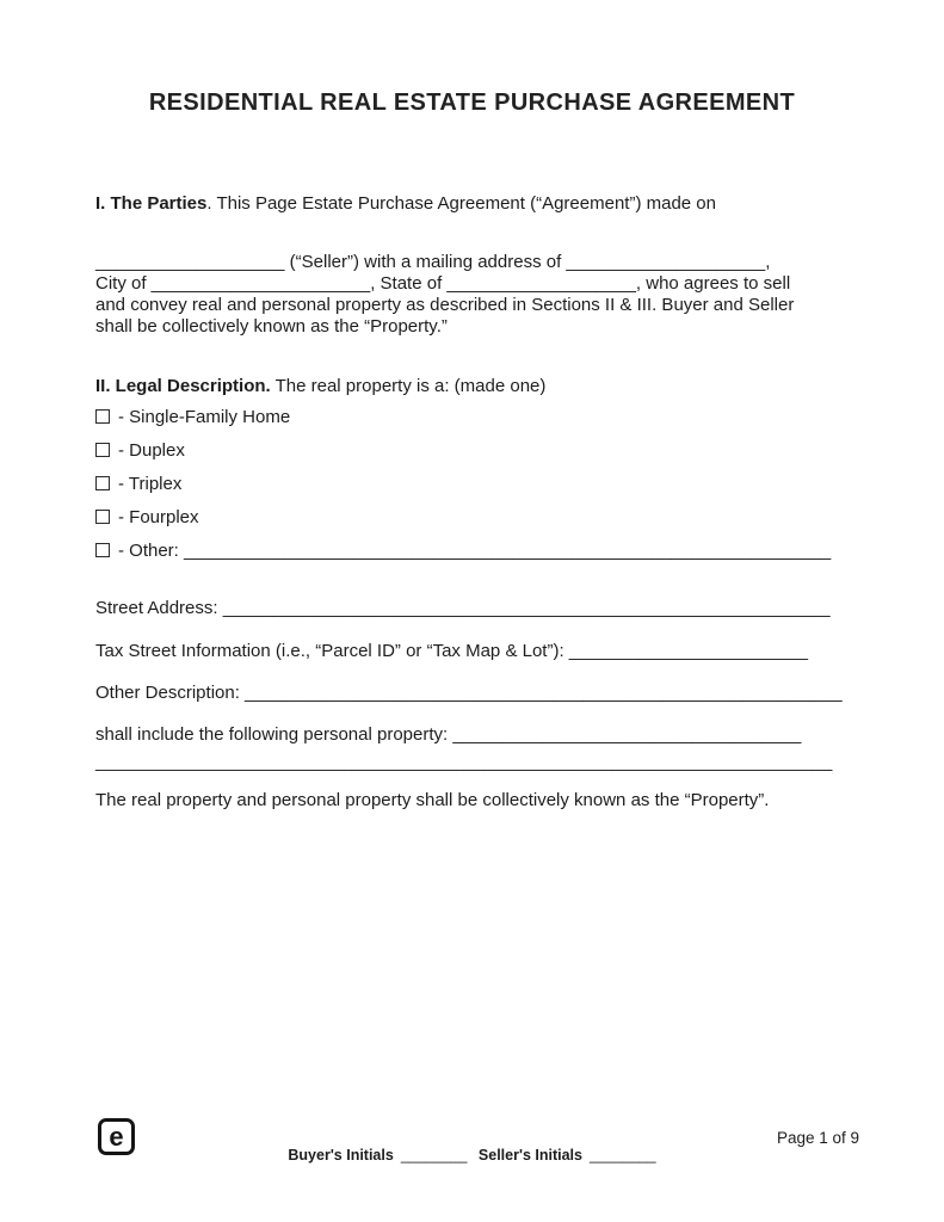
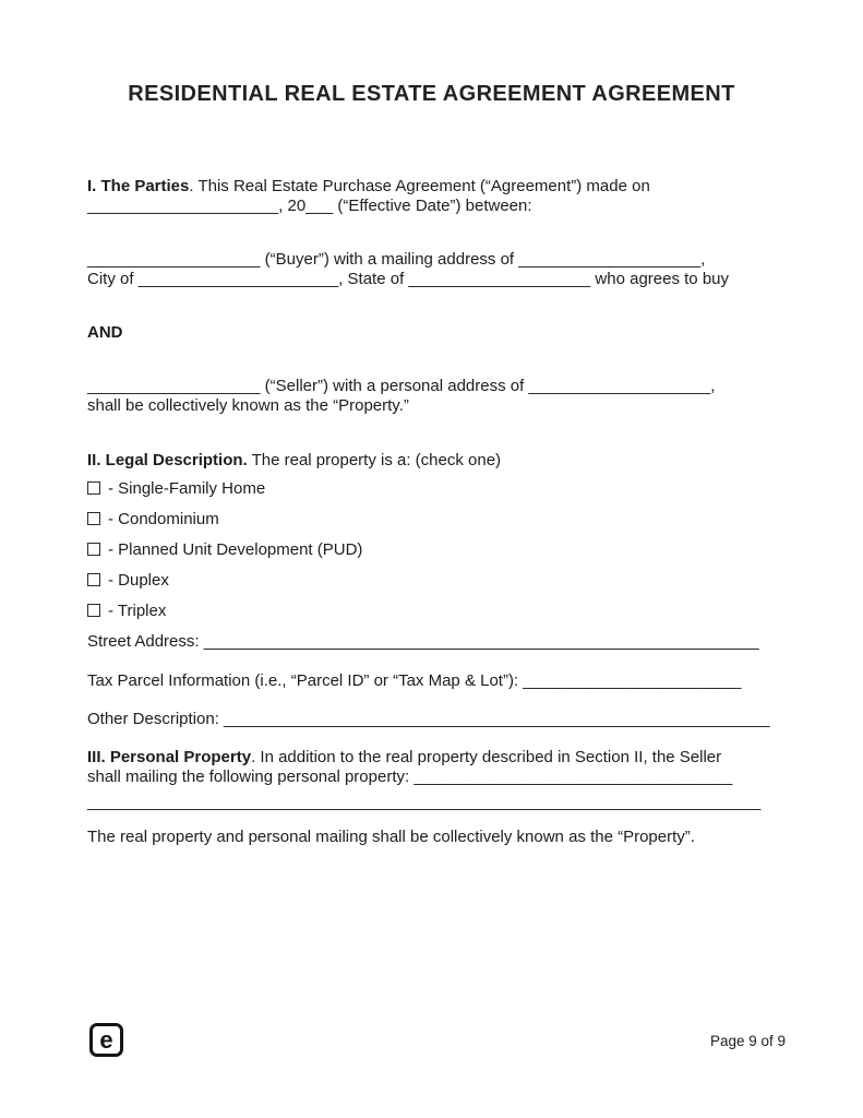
- RESIDENTIAL REAL ESTATE PURCHASE AGREEMENT
+ RESIDENTIAL REAL ESTATE AGREEMENT AGREEMENT
- I. The Parties. This Page Estate Purchase Agreement (“Agreement”) made on
+ I. The Parties. This Real Estate Purchase Agreement (“Agreement”) made on
+ _____________________, 20___ (“Effective Date”) between:
+ ___________________ (“Buyer”) with a mailing address of ____________________,
+ City of ______________________, State of ____________________ who agrees to buy
+ AND
- ___________________ (“Seller”) with a mailing address of ____________________,
+ ___________________ (“Seller”) with a personal address of ____________________,
- City of ______________________, State of ___________________, who agrees to sell
- and convey real and personal property as described in Sections II & III. Buyer and Seller
  shall be collectively known as the “Property.”
- II. Legal Description. The real property is a: (made one)
+ II. Legal Description. The real property is a: (check one)
  - Single-Family Home
+ - Condominium
+ - Planned Unit Development (PUD)
  - Duplex
  - Triplex
- - Fourplex
- - Other: _________________________________________________________________
  Street Address: _____________________________________________________________
- Tax Street Information (i.e., “Parcel ID” or “Tax Map & Lot”): ________________________
+ Tax Parcel Information (i.e., “Parcel ID” or “Tax Map & Lot”): ________________________
  Other Description: ____________________________________________________________
+ III. Personal Property. In addition to the real property described in Section II, the Seller
- shall include the following personal property: ___________________________________
+ shall mailing the following personal property: ___________________________________
  __________________________________________________________________________
- The real property and personal property shall be collectively known as the “Property”.
+ The real property and personal mailing shall be collectively known as the “Property”.
  e
- Page 1 of 9
+ Page 9 of 9
- Buyer's Initials ________ Seller's Initials ________
